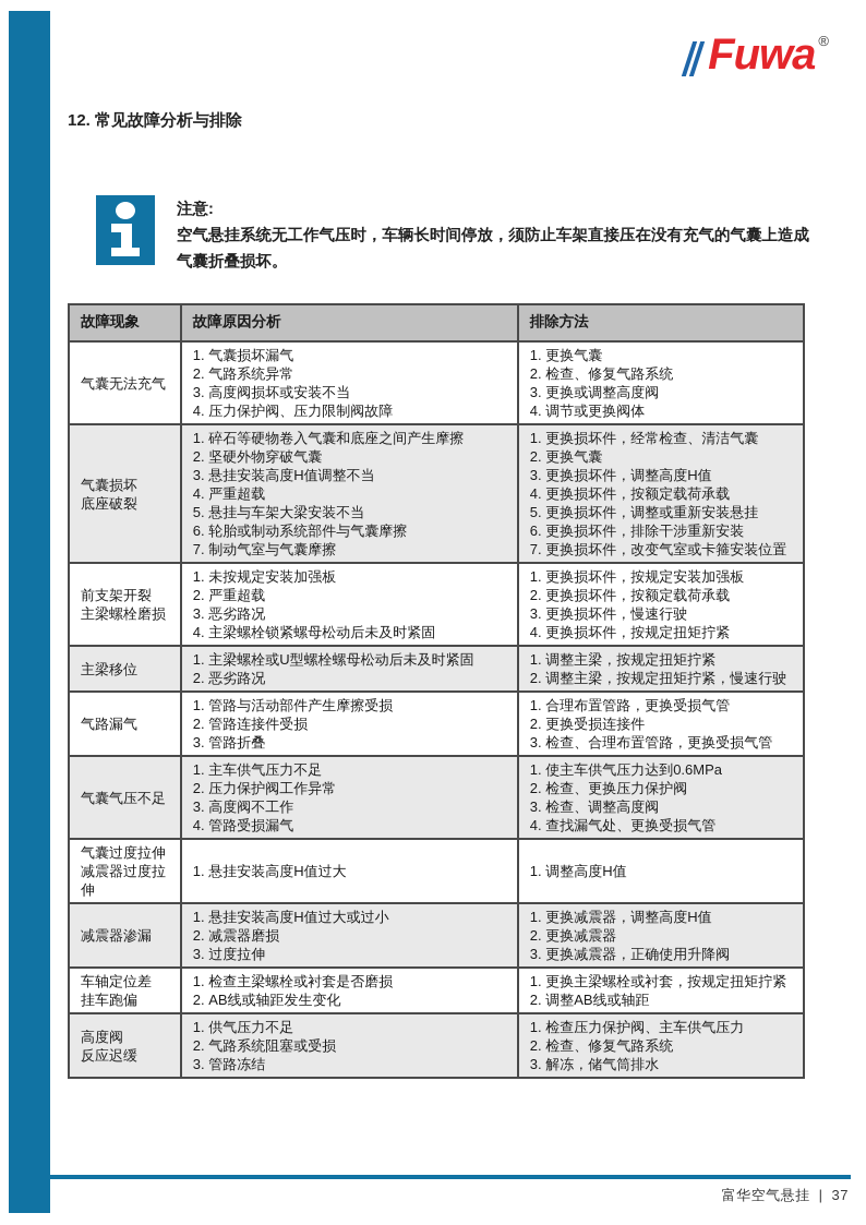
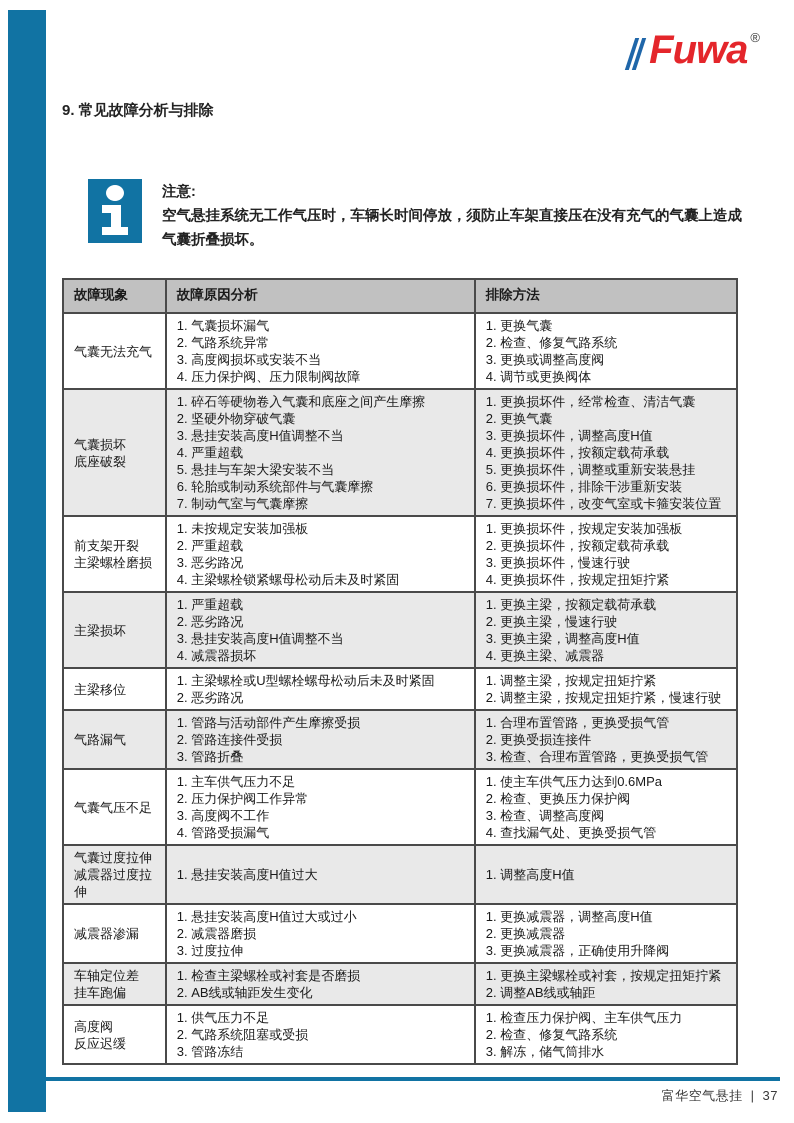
  Fuwa
  ®
- 12. 常见故障分析与排除
+ 9. 常见故障分析与排除
  注意:
  空气悬挂系统无工作气压时，车辆长时间停放，须防止车架直接压在没有充气的气囊上造成
  气囊折叠损坏。
  故障现象	故障原因分析	排除方法
  气囊无法充气	1. 气囊损坏漏气 2. 气路系统异常 3. 高度阀损坏或安装不当 4. 压力保护阀、压力限制阀故障	1. 更换气囊 2. 检查、修复气路系统 3. 更换或调整高度阀 4. 调节或更换阀体
  气囊损坏 底座破裂	1. 碎石等硬物卷入气囊和底座之间产生摩擦 2. 坚硬外物穿破气囊 3. 悬挂安装高度H值调整不当 4. 严重超载 5. 悬挂与车架大梁安装不当 6. 轮胎或制动系统部件与气囊摩擦 7. 制动气室与气囊摩擦	1. 更换损坏件，经常检查、清洁气囊 2. 更换气囊 3. 更换损坏件，调整高度H值 4. 更换损坏件，按额定载荷承载 5. 更换损坏件，调整或重新安装悬挂 6. 更换损坏件，排除干涉重新安装 7. 更换损坏件，改变气室或卡箍安装位置
  前支架开裂 主梁螺栓磨损	1. 未按规定安装加强板 2. 严重超载 3. 恶劣路况 4. 主梁螺栓锁紧螺母松动后未及时紧固	1. 更换损坏件，按规定安装加强板 2. 更换损坏件，按额定载荷承载 3. 更换损坏件，慢速行驶 4. 更换损坏件，按规定扭矩拧紧
+ 主梁损坏	1. 严重超载 2. 恶劣路况 3. 悬挂安装高度H值调整不当 4. 减震器损坏	1. 更换主梁，按额定载荷承载 2. 更换主梁，慢速行驶 3. 更换主梁，调整高度H值 4. 更换主梁、减震器
  主梁移位	1. 主梁螺栓或U型螺栓螺母松动后未及时紧固 2. 恶劣路况	1. 调整主梁，按规定扭矩拧紧 2. 调整主梁，按规定扭矩拧紧，慢速行驶
  气路漏气	1. 管路与活动部件产生摩擦受损 2. 管路连接件受损 3. 管路折叠	1. 合理布置管路，更换受损气管 2. 更换受损连接件 3. 检查、合理布置管路，更换受损气管
  气囊气压不足	1. 主车供气压力不足 2. 压力保护阀工作异常 3. 高度阀不工作 4. 管路受损漏气	1. 使主车供气压力达到0.6MPa 2. 检查、更换压力保护阀 3. 检查、调整高度阀 4. 查找漏气处、更换受损气管
  气囊过度拉伸 减震器过度拉伸	1. 悬挂安装高度H值过大	1. 调整高度H值
  减震器渗漏	1. 悬挂安装高度H值过大或过小 2. 减震器磨损 3. 过度拉伸	1. 更换减震器，调整高度H值 2. 更换减震器 3. 更换减震器，正确使用升降阀
  车轴定位差 挂车跑偏	1. 检查主梁螺栓或衬套是否磨损 2. AB线或轴距发生变化	1. 更换主梁螺栓或衬套，按规定扭矩拧紧 2. 调整AB线或轴距
  高度阀 反应迟缓	1. 供气压力不足 2. 气路系统阻塞或受损 3. 管路冻结	1. 检查压力保护阀、主车供气压力 2. 检查、修复气路系统 3. 解冻，储气筒排水
  富华空气悬挂 | 37
